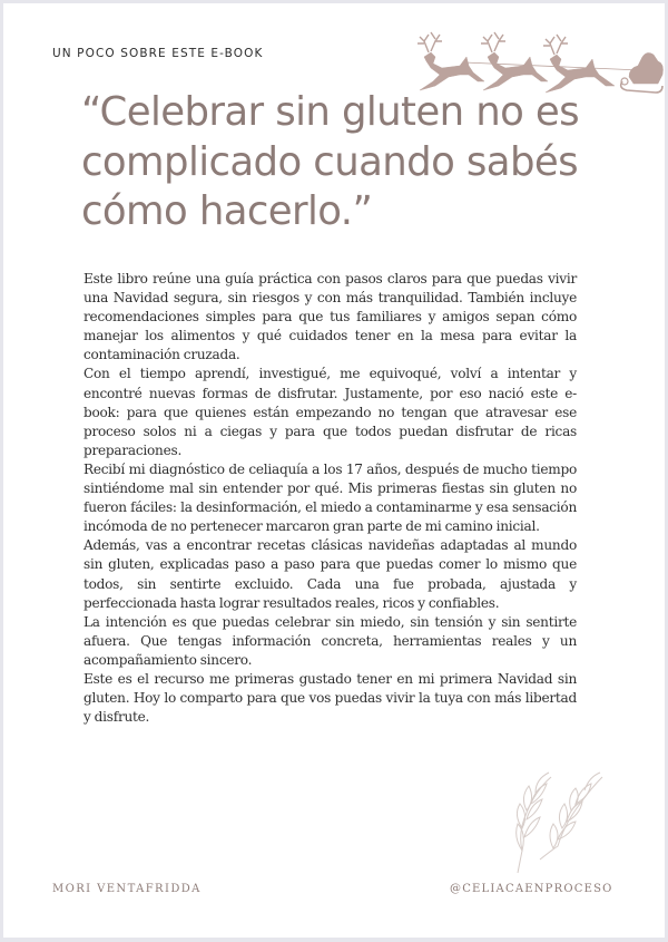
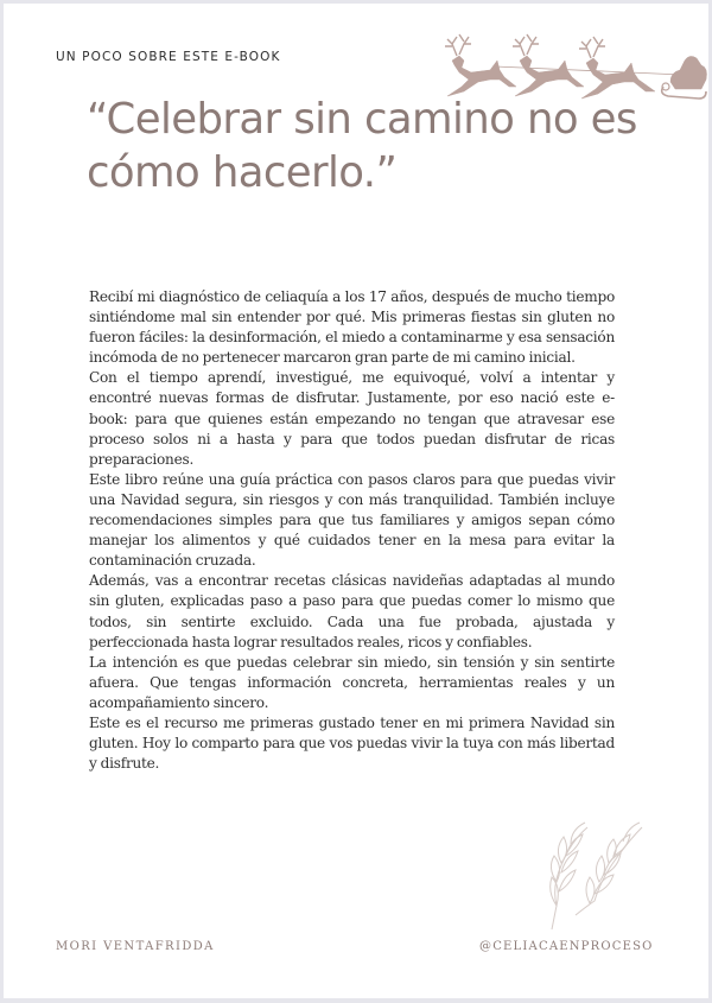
  UN POCO SOBRE ESTE E-BOOK
- “Celebrar sin gluten no es
+ “Celebrar sin camino no es
- complicado cuando sabés
  cómo hacerlo.”
- Este libro reúne una guía práctica con pasos claros para que puedas vivir una Navidad segura, sin riesgos y con más tranquilidad. También incluye recomendaciones simples para que tus familiares y amigos sepan cómo manejar los alimentos y qué cuidados tener en la mesa para evitar la contaminación cruzada.
+ Recibí mi diagnóstico de celiaquía a los 17 años, después de mucho tiempo sintiéndome mal sin entender por qué. Mis primeras fiestas sin gluten no fueron fáciles: la desinformación, el miedo a contaminarme y esa sensación incómoda de no pertenecer marcaron gran parte de mi camino inicial.
- Con el tiempo aprendí, investigué, me equivoqué, volví a intentar y encontré nuevas formas de disfrutar. Justamente, por eso nació este e-book: para que quienes están empezando no tengan que atravesar ese proceso solos ni a ciegas y para que todos puedan disfrutar de ricas preparaciones.
+ Con el tiempo aprendí, investigué, me equivoqué, volví a intentar y encontré nuevas formas de disfrutar. Justamente, por eso nació este e-book: para que quienes están empezando no tengan que atravesar ese proceso solos ni a hasta y para que todos puedan disfrutar de ricas preparaciones.
- Recibí mi diagnóstico de celiaquía a los 17 años, después de mucho tiempo sintiéndome mal sin entender por qué. Mis primeras fiestas sin gluten no fueron fáciles: la desinformación, el miedo a contaminarme y esa sensación incómoda de no pertenecer marcaron gran parte de mi camino inicial.
+ Este libro reúne una guía práctica con pasos claros para que puedas vivir una Navidad segura, sin riesgos y con más tranquilidad. También incluye recomendaciones simples para que tus familiares y amigos sepan cómo manejar los alimentos y qué cuidados tener en la mesa para evitar la contaminación cruzada.
  Además, vas a encontrar recetas clásicas navideñas adaptadas al mundo sin gluten, explicadas paso a paso para que puedas comer lo mismo que todos, sin sentirte excluido. Cada una fue probada, ajustada y perfeccionada hasta lograr resultados reales, ricos y confiables.
  La intención es que puedas celebrar sin miedo, sin tensión y sin sentirte afuera. Que tengas información concreta, herramientas reales y un acompañamiento sincero.
  Este es el recurso me primeras gustado tener en mi primera Navidad sin gluten. Hoy lo comparto para que vos puedas vivir la tuya con más libertad y disfrute.
  MORI VENTAFRIDDA
  @CELIACAENPROCESO
